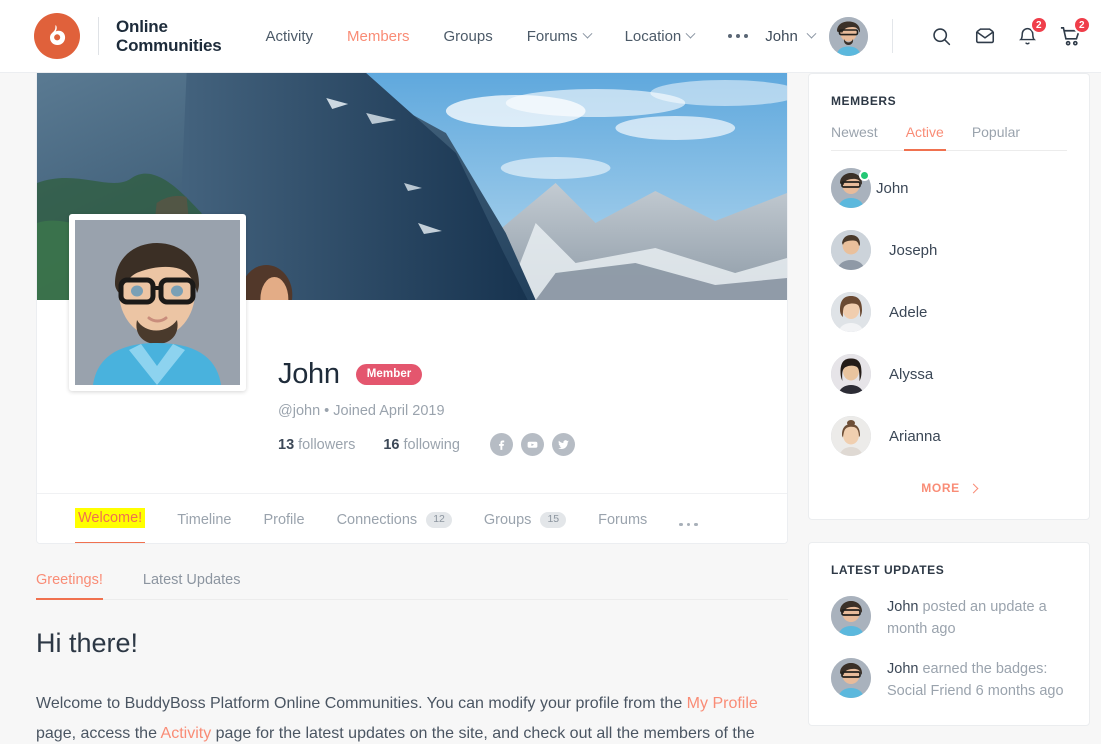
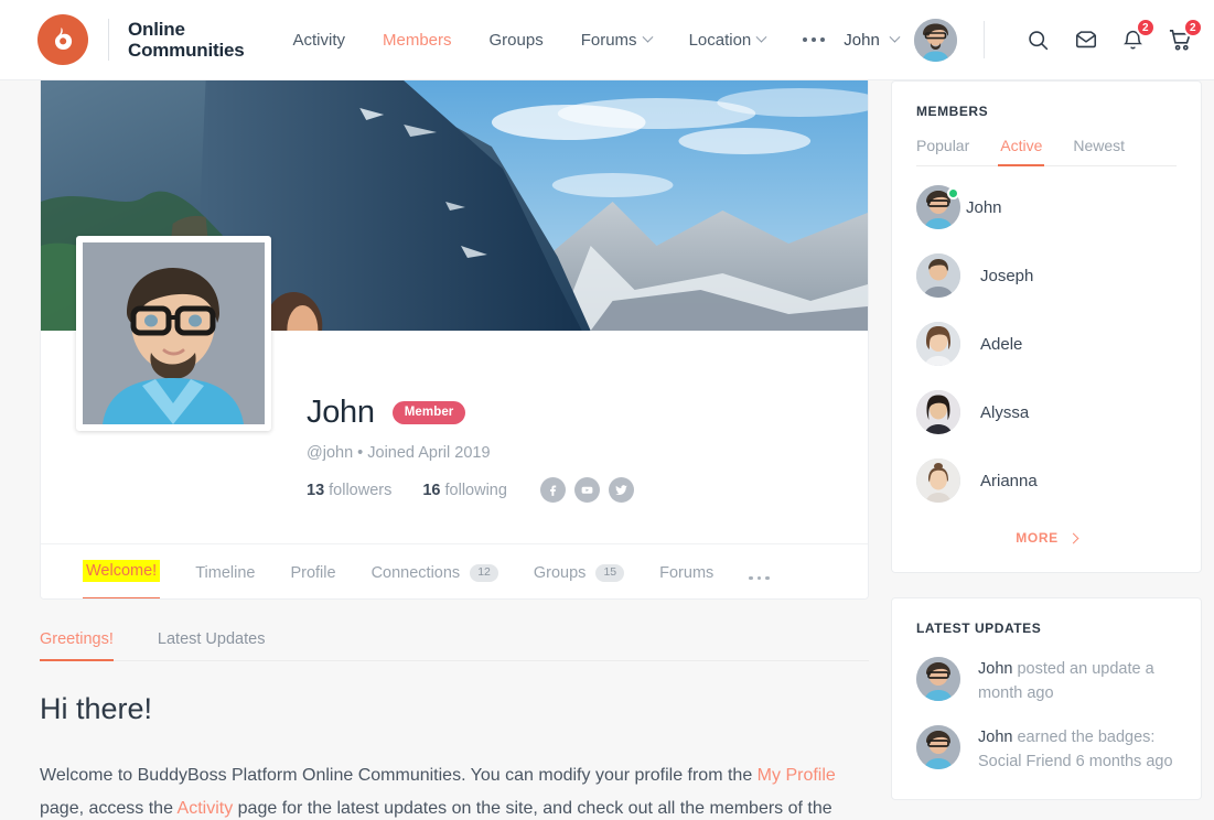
  Online
  Communities
  Activity
  Members
  Groups
  Forums
  Location
  John
  2
  2
  John
  Member
  @john • Joined April 2019
  13 followers
  16 following
  Welcome!
  Timeline
  Profile
  Connections
  12
  Groups
  15
  Forums
  Greetings!
  Latest Updates
  Hi there!
  Welcome to BuddyBoss Platform Online Communities. You can modify your profile from the My Profile page, access the Activity page for the latest updates on the site, and check out all the members of the
  MEMBERS
- Newest
+ Popular
  Active
- Popular
+ Newest
  John
  Joseph
  Adele
  Alyssa
  Arianna
  MORE
  LATEST UPDATES
  John posted an update a month ago
  John earned the badges: Social Friend 6 months ago
